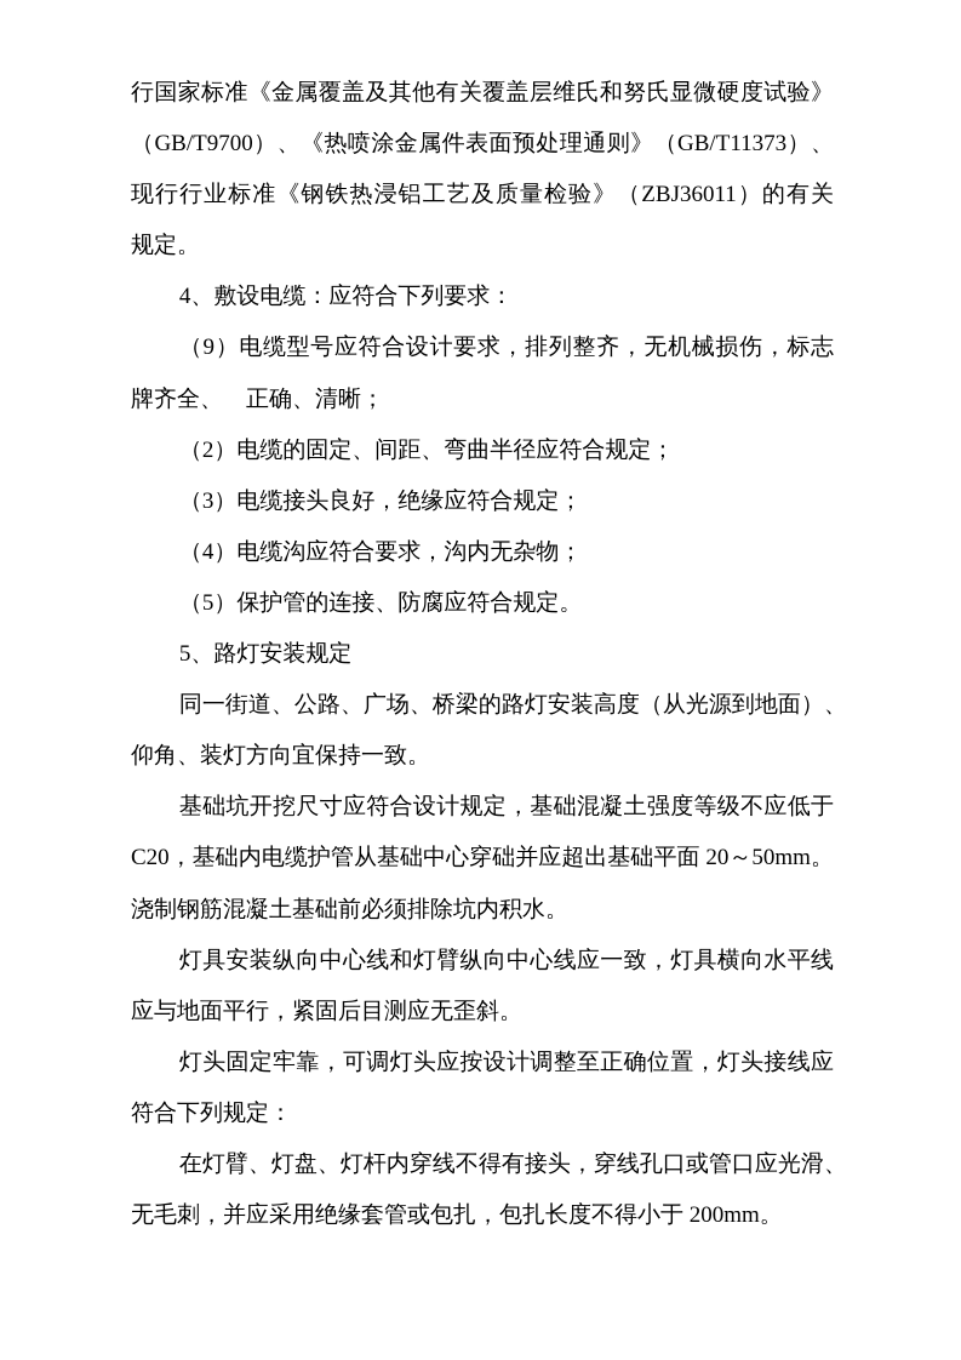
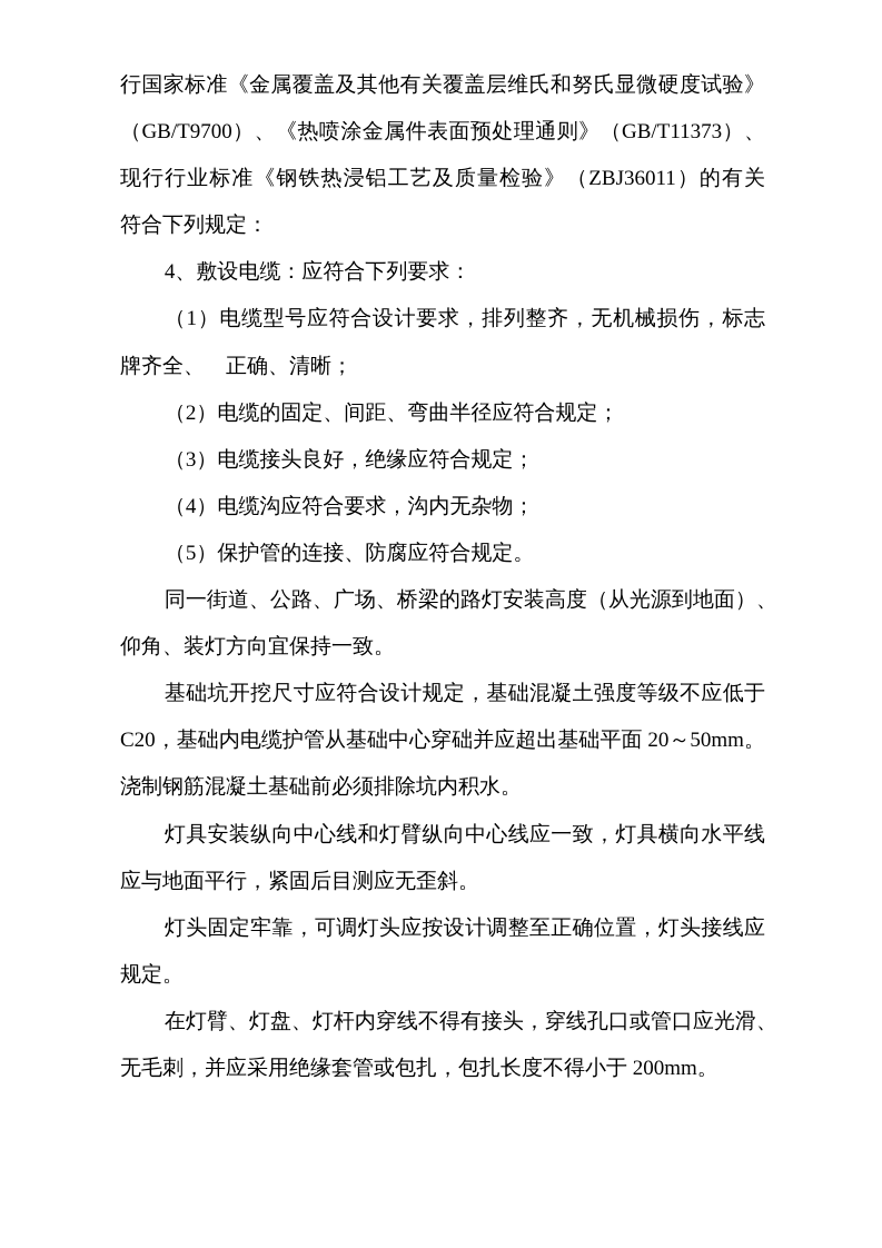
  行国家标准《金属覆盖及其他有关覆盖层维氏和努氏显微硬度试验》
  （GB/T9700）、《热喷涂金属件表面预处理通则》（GB/T11373）、
  现行行业标准《钢铁热浸铝工艺及质量检验》（ZBJ36011）的有关
- 规定。
+ 符合下列规定：
  4、敷设电缆：应符合下列要求：
- （9）电缆型号应符合设计要求，排列整齐，无机械损伤，标志
+ （1）电缆型号应符合设计要求，排列整齐，无机械损伤，标志
  牌齐全、 正确、清晰；
  （2）电缆的固定、间距、弯曲半径应符合规定；
  （3）电缆接头良好，绝缘应符合规定；
  （4）电缆沟应符合要求，沟内无杂物；
  （5）保护管的连接、防腐应符合规定。
- 5、路灯安装规定
  同一街道、公路、广场、桥梁的路灯安装高度（从光源到地面）、
  仰角、装灯方向宜保持一致。
  基础坑开挖尺寸应符合设计规定，基础混凝土强度等级不应低于
  C20，基础内电缆护管从基础中心穿础并应超出基础平面 20～50mm。
  浇制钢筋混凝土基础前必须排除坑内积水。
  灯具安装纵向中心线和灯臂纵向中心线应一致，灯具横向水平线
  应与地面平行，紧固后目测应无歪斜。
  灯头固定牢靠，可调灯头应按设计调整至正确位置，灯头接线应
- 符合下列规定：
+ 规定。
  在灯臂、灯盘、灯杆内穿线不得有接头，穿线孔口或管口应光滑、
  无毛刺，并应采用绝缘套管或包扎，包扎长度不得小于 200mm。
